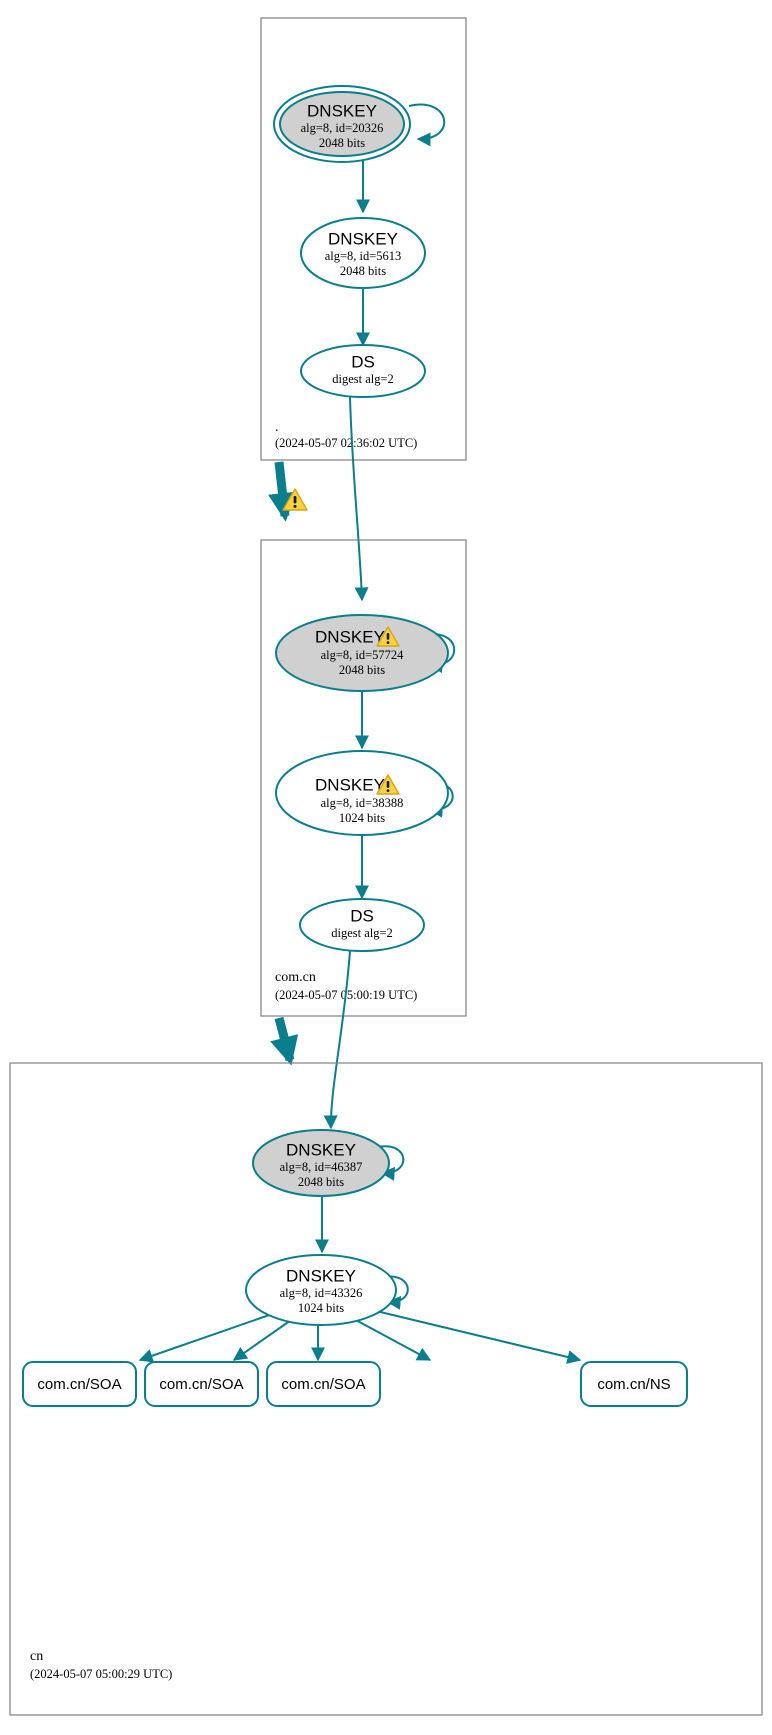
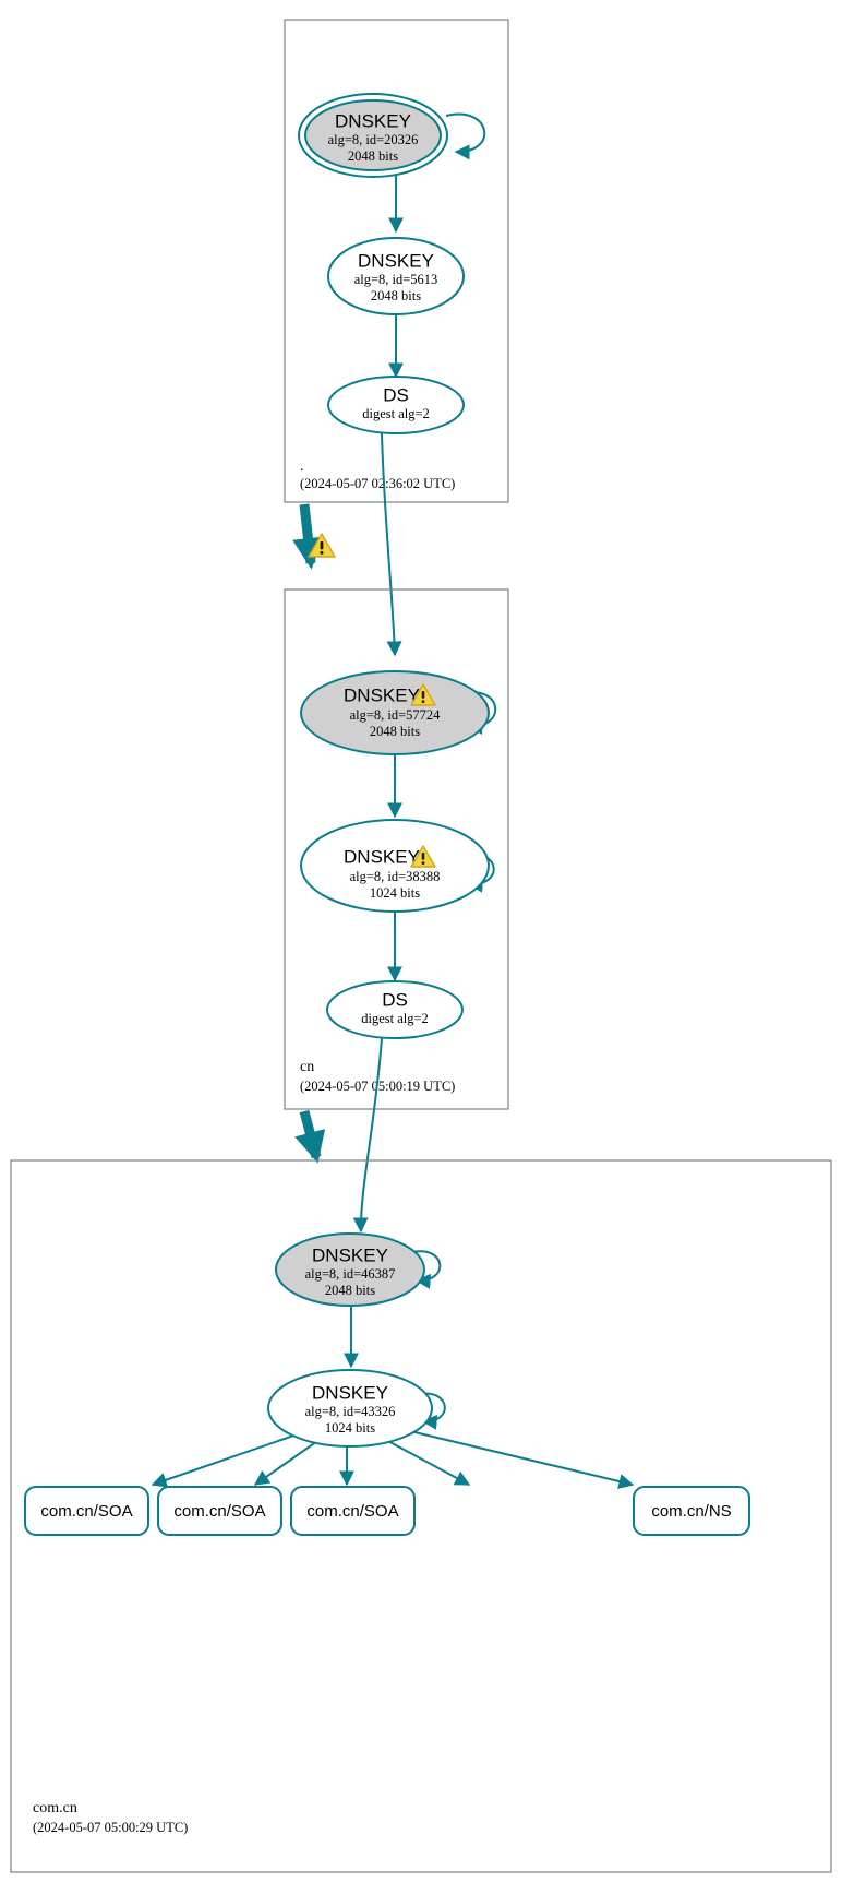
  DNSKEY
  alg=8, id=20326
  2048 bits
  DNSKEY
  alg=8, id=5613
  2048 bits
  DS
  digest alg=2
  .
  (2024-05-07 02:36:02 UTC)
  DNSKEY
  alg=8, id=57724
  2048 bits
  DNSKEY
  alg=8, id=38388
  1024 bits
  DS
  digest alg=2
- com.cn
+ cn
  (2024-05-07 05:00:19 UTC)
  DNSKEY
  alg=8, id=46387
  2048 bits
  DNSKEY
  alg=8, id=43326
  1024 bits
  com.cn/SOA
  com.cn/SOA
  com.cn/SOA
  com.cn/NS
- cn
+ com.cn
  (2024-05-07 05:00:29 UTC)
